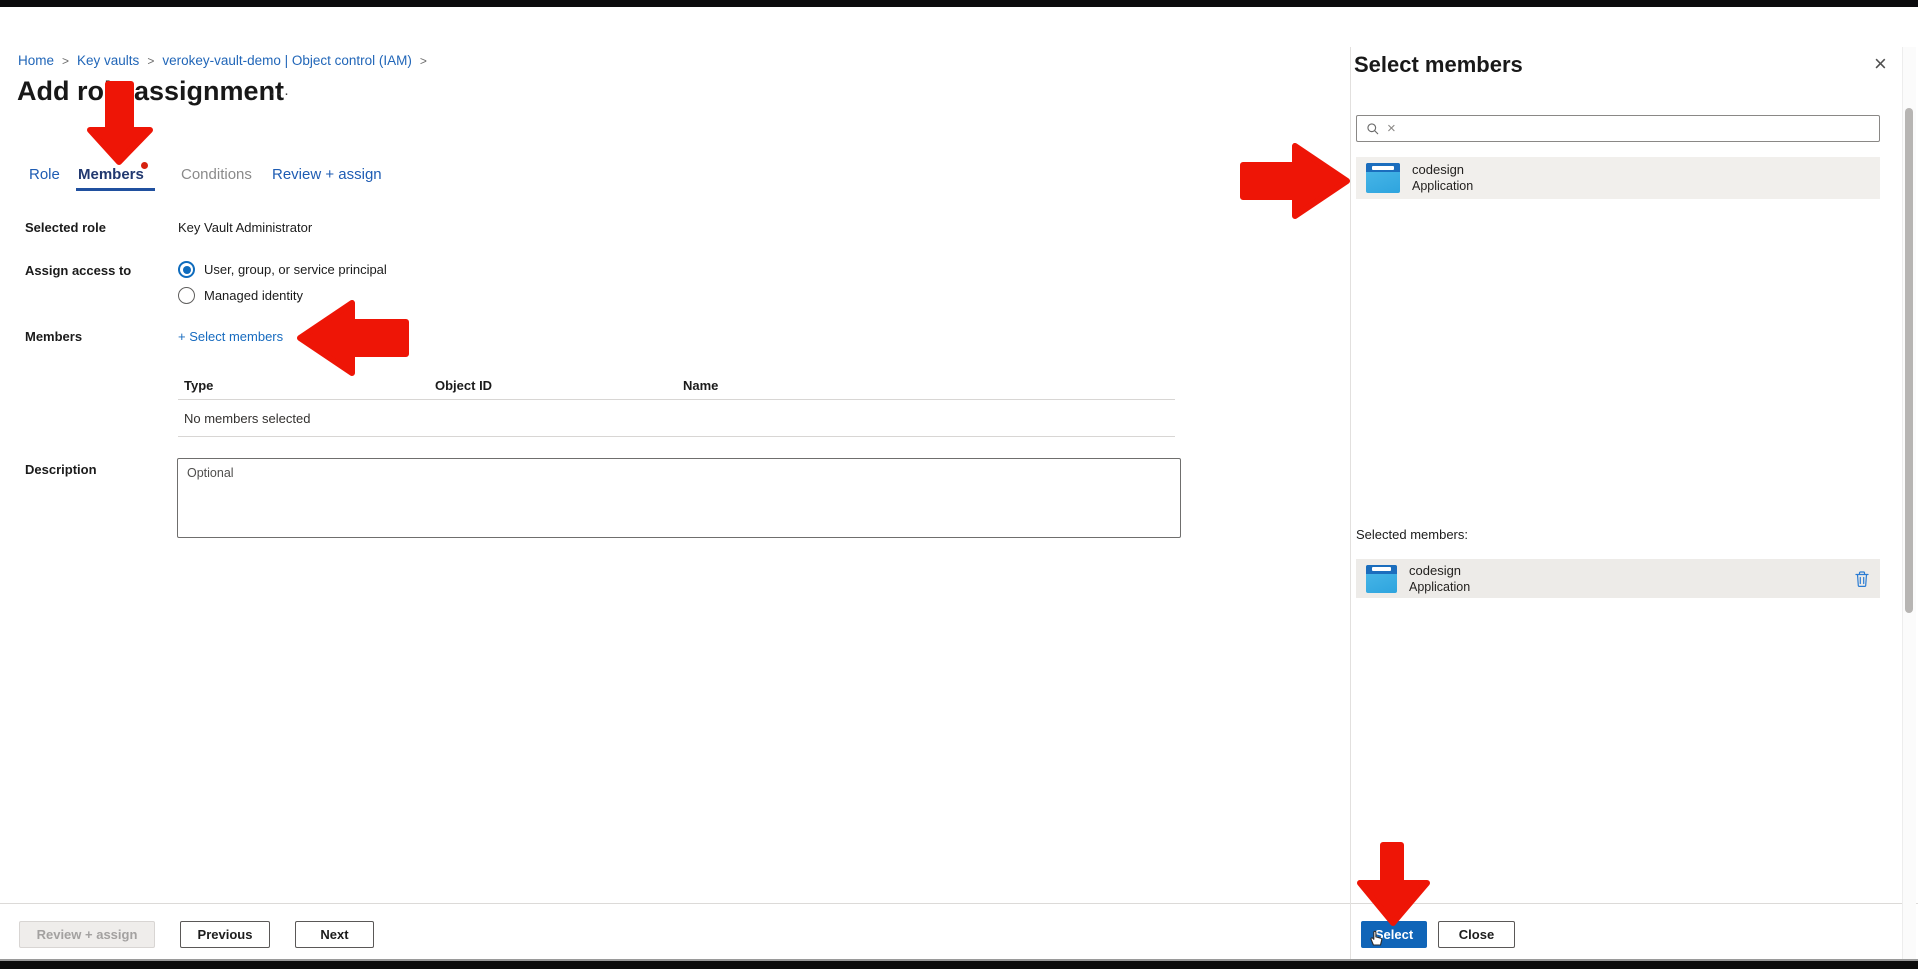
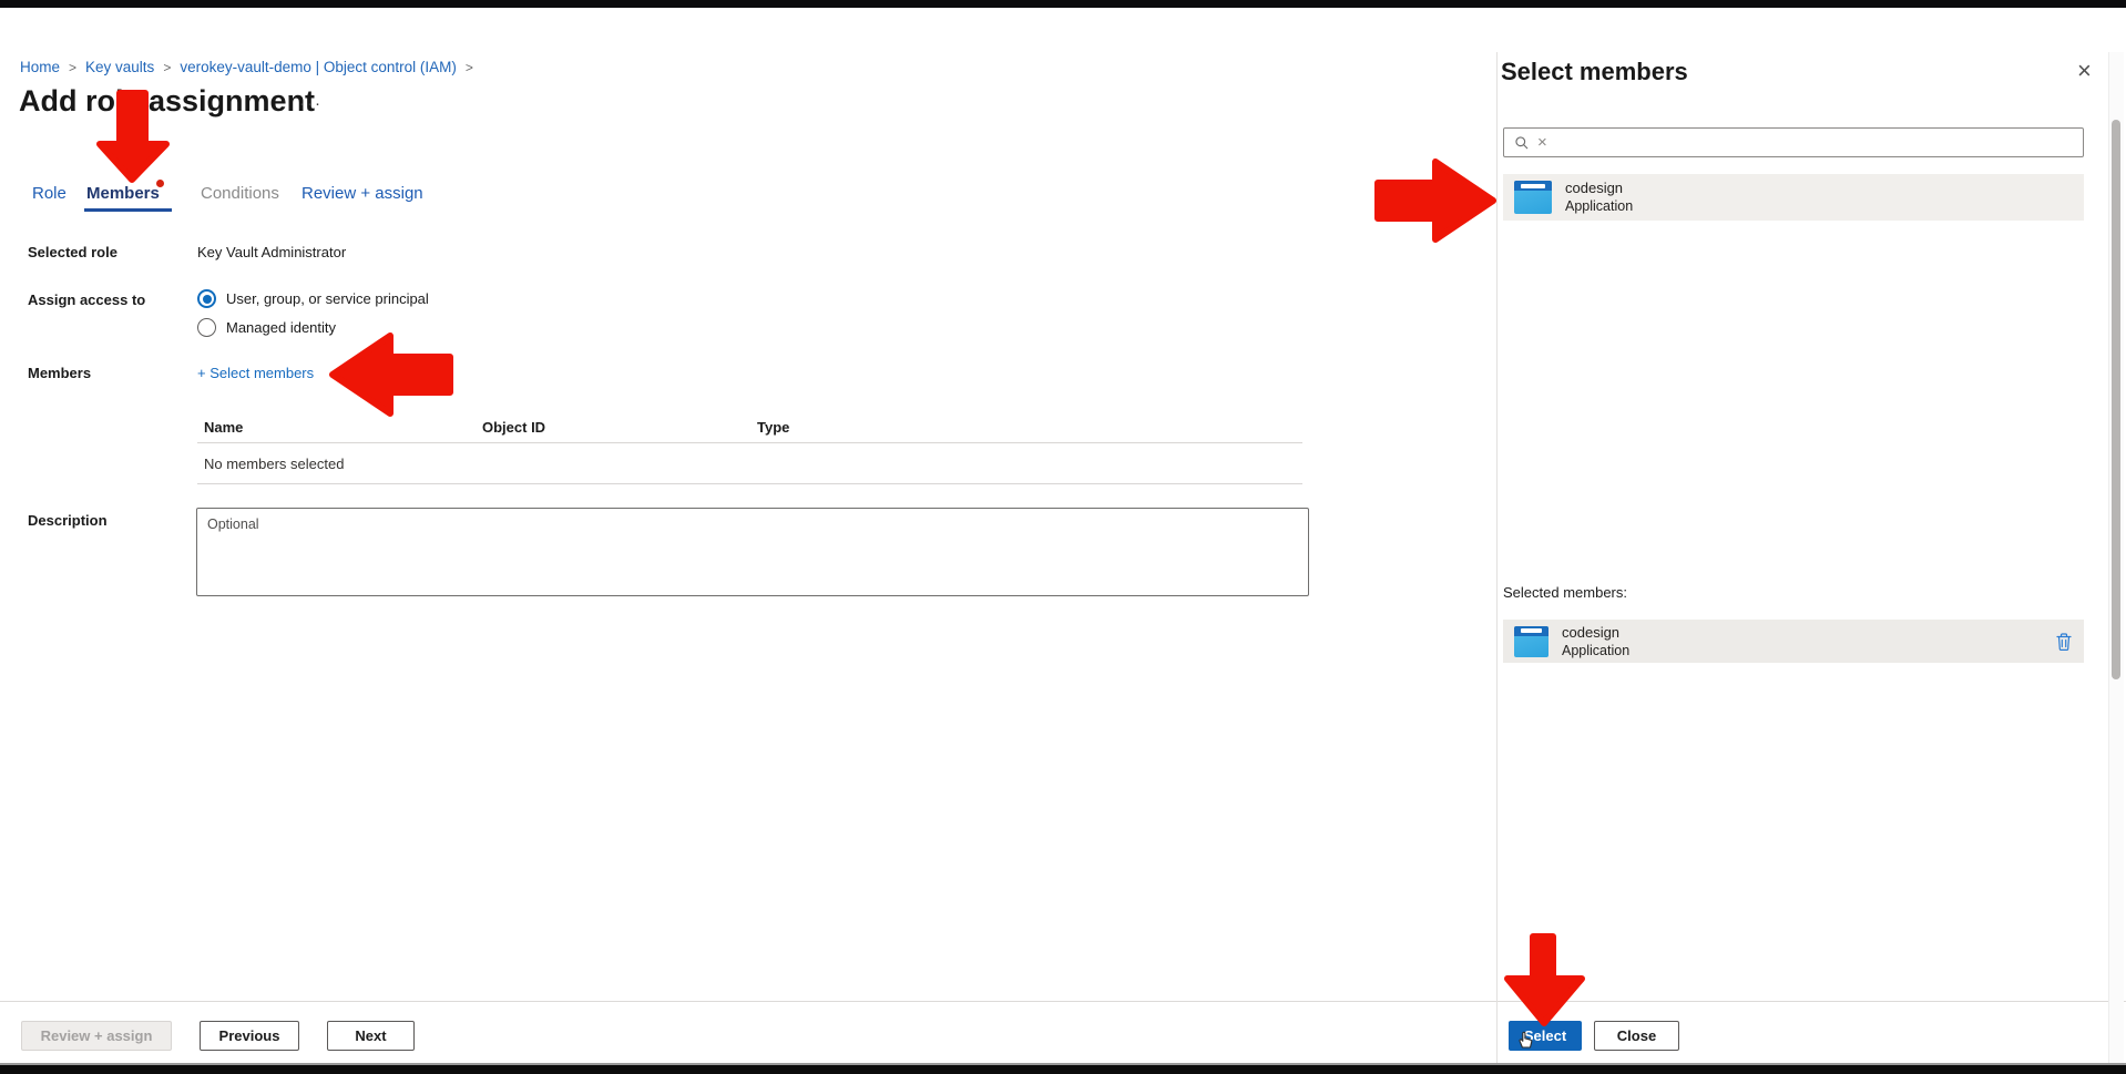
  Home
  >
  Key vaults
  >
  verokey-vault-demo | Object control (IAM)
  >
  Add ro assignment
  ···
  Role
  Members
  Conditions
  Review + assign
  Selected role
  Key Vault Administrator
  Assign access to
  User, group, or service principal
  Managed identity
  Members
  + Select members
- Type
+ Name
  Object ID
- Name
+ Type
  No members selected
  Description
  Optional
  Review + assign
  Previous
  Next
  Select members
  ×
  ×
  codesign
  Application
  Selected members:
  codesign
  Application
  Select
  Close
